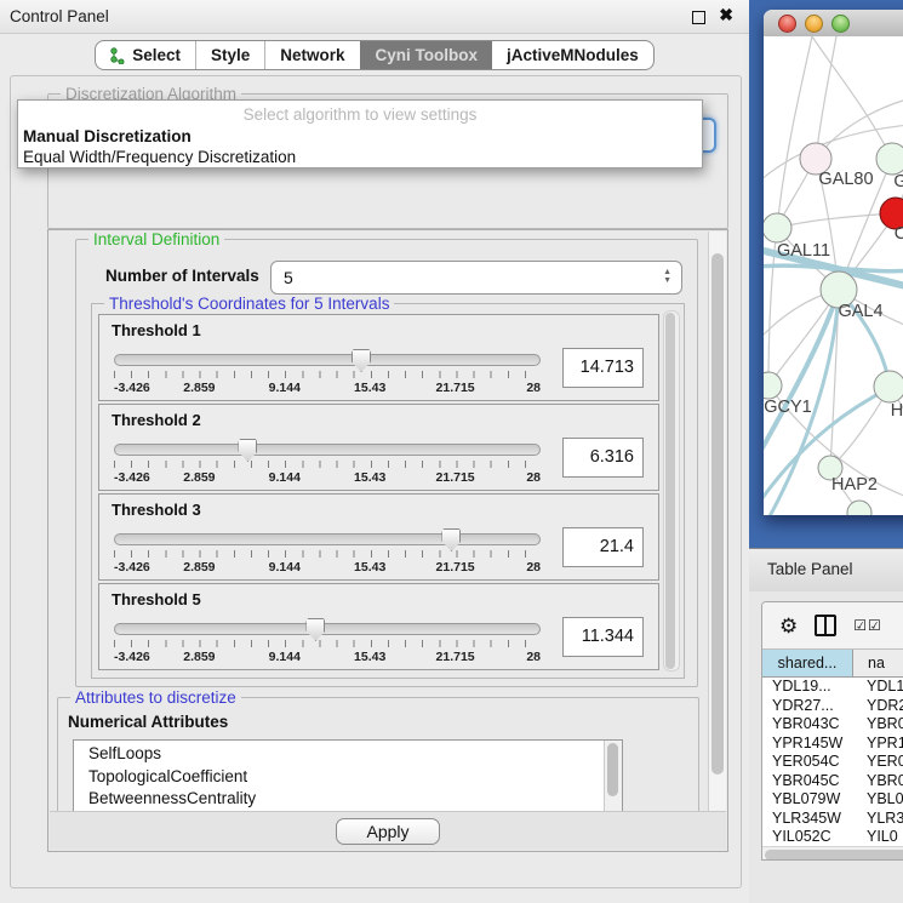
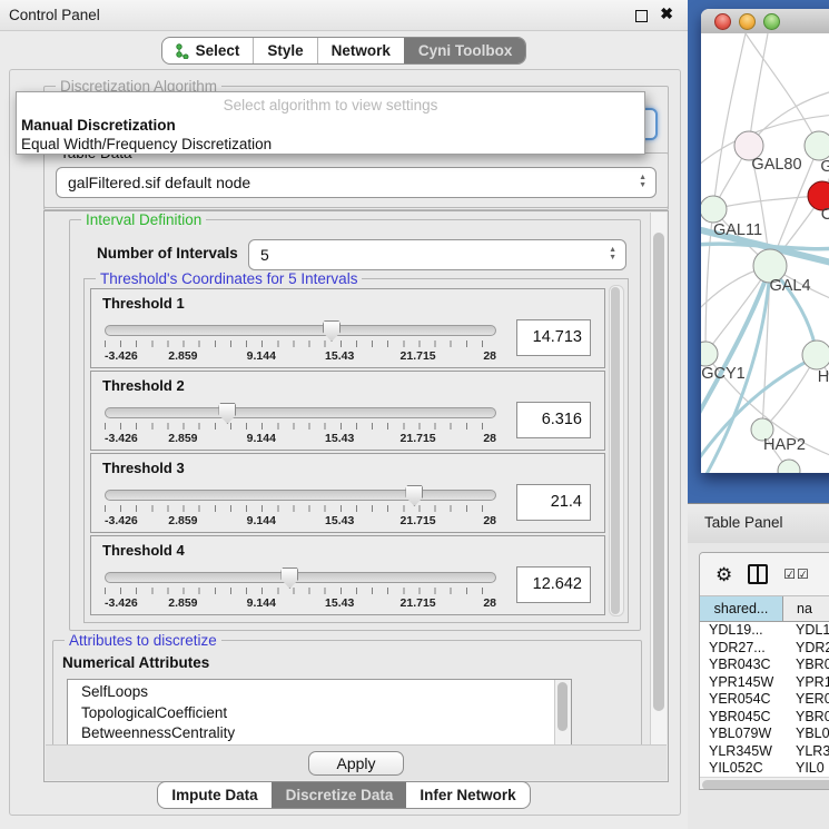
  Control Panel
  ✖
  Select
  Style
  Network
  Cyni Toolbox
- jActiveMNodules
  Discretization Algorithm
+ galFiltered.sif default node
  Interval Definition
  Number of Intervals
  5
  Threshold's Coordinates for 5 Intervals
  Threshold 1
  -3.426
  2.859
  9.144
  15.43
  21.715
  28
  14.713
  Threshold 2
  -3.426
  2.859
  9.144
  15.43
  21.715
  28
  6.316
  Threshold 3
  -3.426
  2.859
  9.144
  15.43
  21.715
  28
  21.4
- Threshold 5
+ Threshold 4
  -3.426
  2.859
  9.144
  15.43
  21.715
  28
- 11.344
+ 12.642
  Attributes to discretize
  Numerical Attributes
  SelfLoops
  TopologicalCoefficient
  BetweennessCentrality
  Apply
+ Impute Data
+ Discretize Data
+ Infer Network
  Select algorithm to view settings
  Manual Discretization
  Equal Width/Frequency Discretization
  GAL80
  G
  C
  GAL11
  GAL4
  GCY1
  H
  HAP2
  Table Panel
  ⚙
  ☑☑
  shared...
  na
  YDL19...
  YDL1
  YDR27...
  YDR
  YBR043C
  YBR0
  YPR145W
  YPR1
  YER054C
  YER0
  YBR045C
  YBR0
  YBL079W
  YBL0
  YLR345W
  YLR3
  YIL052C
  YIL0
